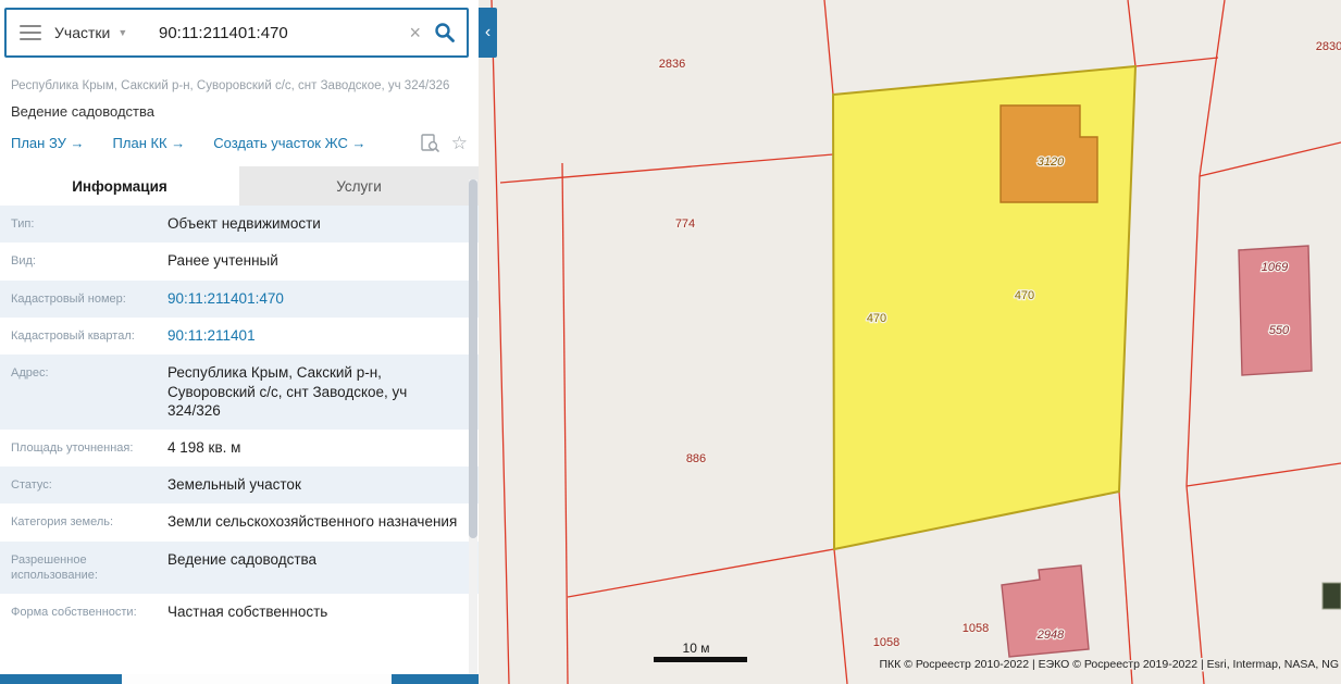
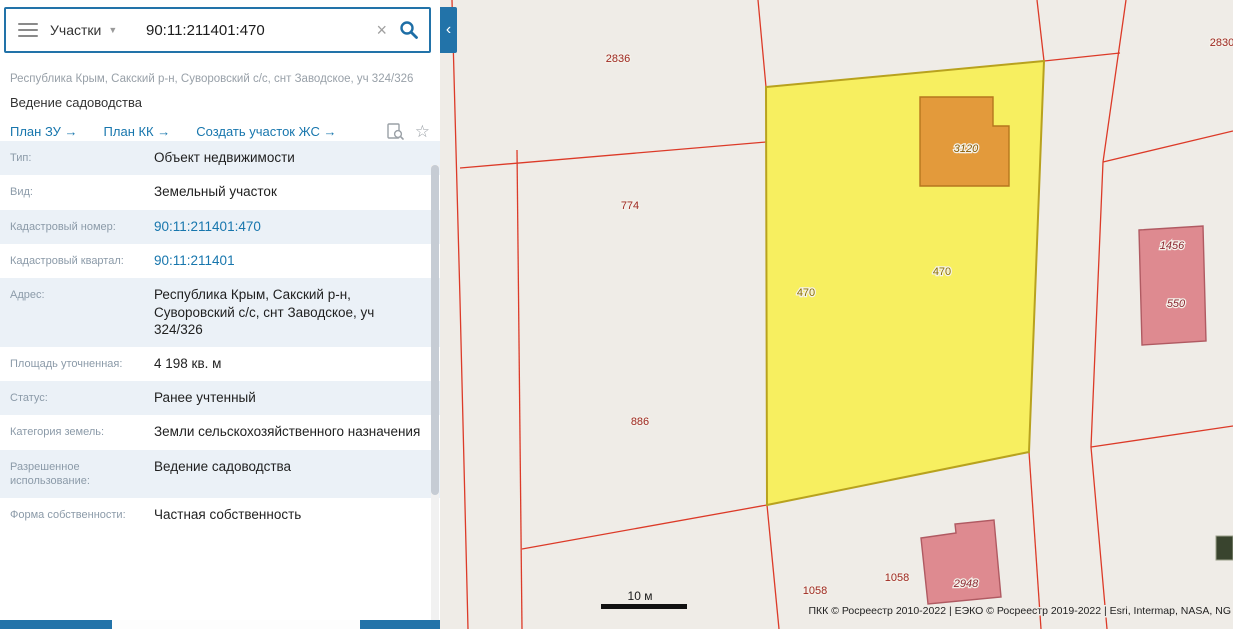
  2836
  774
  886
  470
  470
  3120
  2830
- 1069
+ 1456
  550
  1058
  1058
  2948
  10 м
  ПКК © Росреестр 2010-2022 | ЕЭКО © Росреестр 2019-2022 | Esri, Intermap, NASA, NG
  Участки
  ▼
  90:11:211401:470
  ×
  Республика Крым, Сакский р-н, Суворовский с/с, снт Заводское, уч 324/326
  Ведение садоводства
  План ЗУ →
  План КК →
  Создать участок ЖС →
  ☆
- Информация
- Услуги
  Тип:
  Объект недвижимости
  Вид:
- Ранее учтенный
+ Земельный участок
  Кадастровый номер:
  90:11:211401:470
  Кадастровый квартал:
  90:11:211401
  Адрес:
  Республика Крым, Сакский р-н, Суворовский с/с, снт Заводское, уч 324/326
  Площадь уточненная:
  4 198 кв. м
  Статус:
- Земельный участок
+ Ранее учтенный
  Категория земель:
  Земли сельскохозяйственного назначения
  Разрешенное использование:
  Ведение садоводства
  Форма собственности:
  Частная собственность
  ‹
